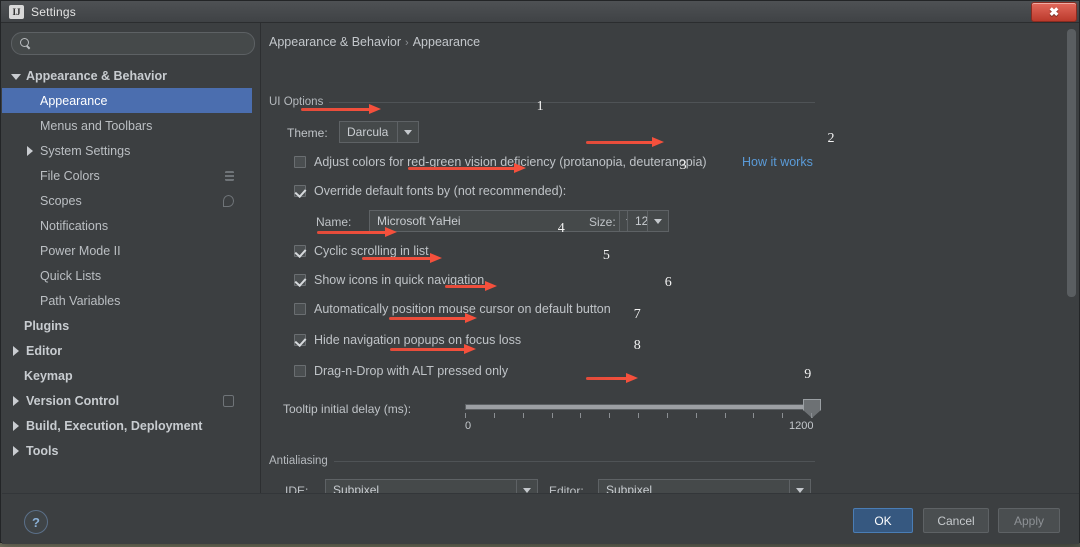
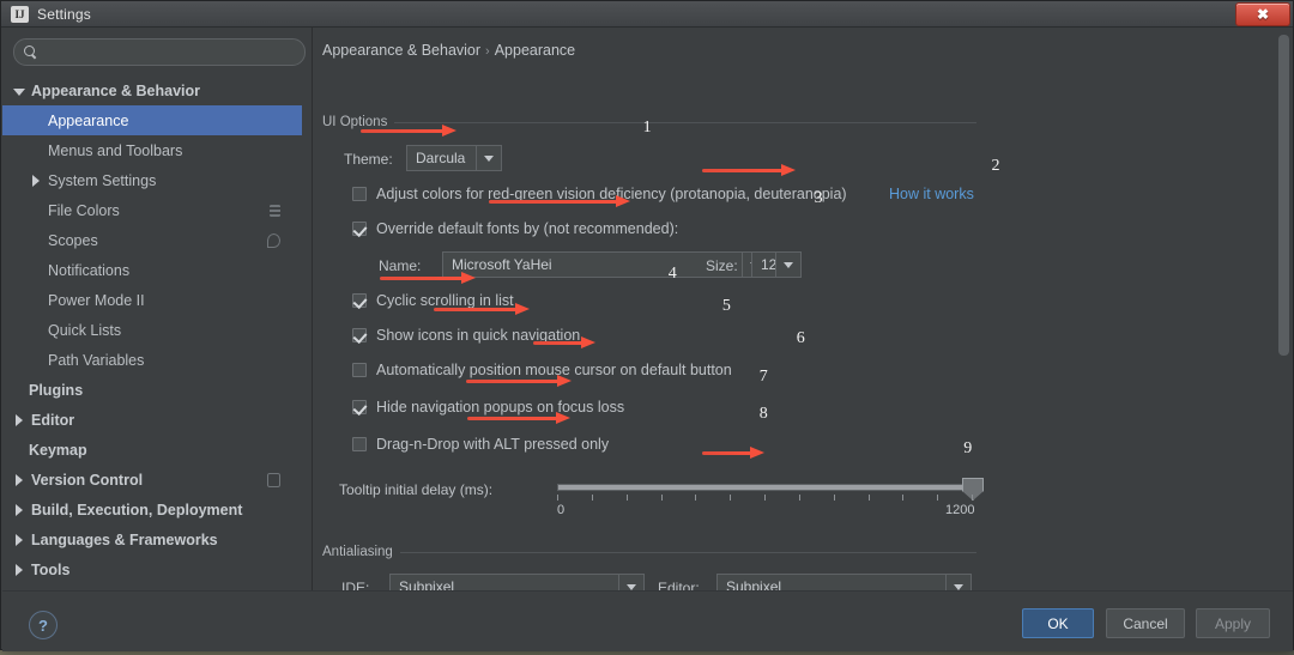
  IJ
  Settings
  ✖
  Appearance & Behavior
  Appearance
  Menus and Toolbars
  System Settings
  File Colors
  Scopes
  Notifications
  Power Mode II
  Quick Lists
  Path Variables
  Plugins
  Editor
  Keymap
  Version Control
  Build, Execution, Deployment
+ Languages & Frameworks
  Tools
  Appearance & Behavior › Appearance
  UI Options
  Theme:
  Darcula
  Adjust colors for red-green vision deficiency (protanopia, deuteranopia)
  How it works
  Override default fonts by (not recommended):
  Name:
  Microsoft YaHei
  Size:
  12
  Cyclic scrolling in list
  Show icons in quick navigation
  Automatically position mouse cursor on default button
  Hide navigation popups on focus loss
  Drag-n-Drop with ALT pressed only
  Tooltip initial delay (ms):
  0
  1200
  Antialiasing
  IDE:
  Subpixel
  Editor:
  Subpixel
  ?
  OK
  Cancel
  Apply
  1
  2
  3
  4
  5
  6
  7
  8
  9
